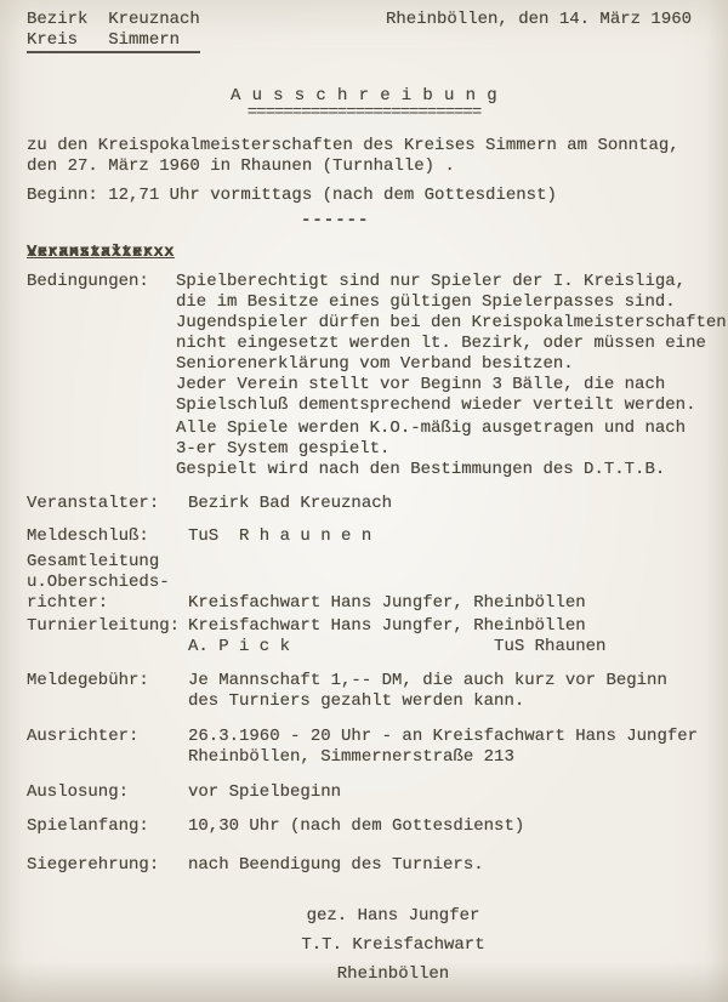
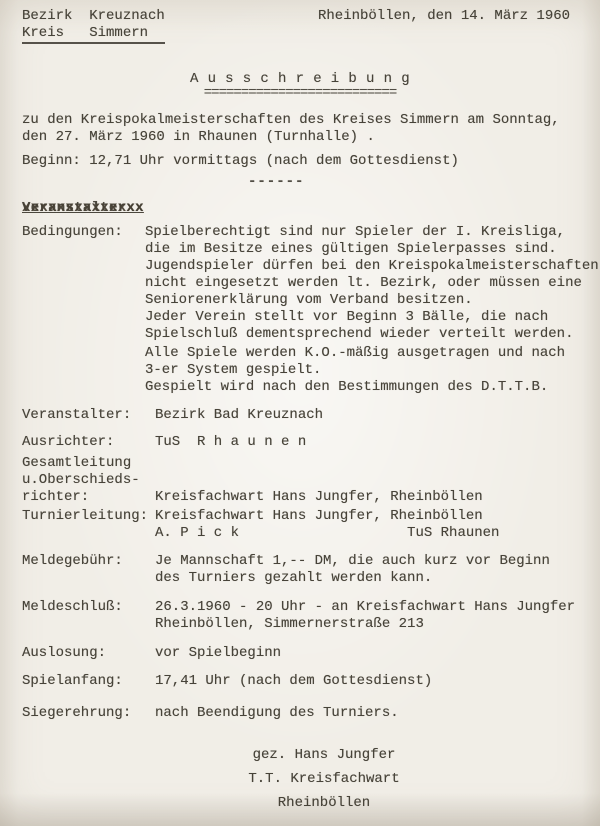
  Bezirk Kreuznach
  Kreis Simmern
  Rheinböllen, den 14. März 1960
  A u s s c h r e i b u n g
  ==========================
  zu den Kreispokalmeisterschaften des Kreises Simmern am Sonntag,
  den 27. März 1960 in Rhaunen (Turnhalle) .
  Beginn: 12,71 Uhr vormittags (nach dem Gottesdienst)
  ------
  Veranstalterxx
  Bedingungen:
  Spielberechtigt sind nur Spieler der I. Kreisliga,
  die im Besitze eines gültigen Spielerpasses sind.
  Jugendspieler dürfen bei den Kreispokalmeisterschaften
  nicht eingesetzt werden lt. Bezirk, oder müssen eine
  Seniorenerklärung vom Verband besitzen.
  Jeder Verein stellt vor Beginn 3 Bälle, die nach
  Spielschluß dementsprechend wieder verteilt werden.
  Alle Spiele werden K.O.-mäßig ausgetragen und nach
  3-er System gespielt.
  Gespielt wird nach den Bestimmungen des D.T.T.B.
  Veranstalter:
  Bezirk Bad Kreuznach
- Meldeschluß:
+ Ausrichter:
  TuS R h a u n e n
  Gesamtleitung
  u.Oberschieds-
  richter:
  Kreisfachwart Hans Jungfer, Rheinböllen
  Turnierleitung:
  Kreisfachwart Hans Jungfer, Rheinböllen
  A. P i c k TuS Rhaunen
  Meldegebühr:
  Je Mannschaft 1,-- DM, die auch kurz vor Beginn
  des Turniers gezahlt werden kann.
- Ausrichter:
+ Meldeschluß:
  26.3.1960 - 20 Uhr - an Kreisfachwart Hans Jungfer
  Rheinböllen, Simmernerstraße 213
  Auslosung:
  vor Spielbeginn
  Spielanfang:
- 10,30 Uhr (nach dem Gottesdienst)
+ 17,41 Uhr (nach dem Gottesdienst)
  Siegerehrung:
  nach Beendigung des Turniers.
  gez. Hans Jungfer
  T.T. Kreisfachwart
  Rheinböllen
